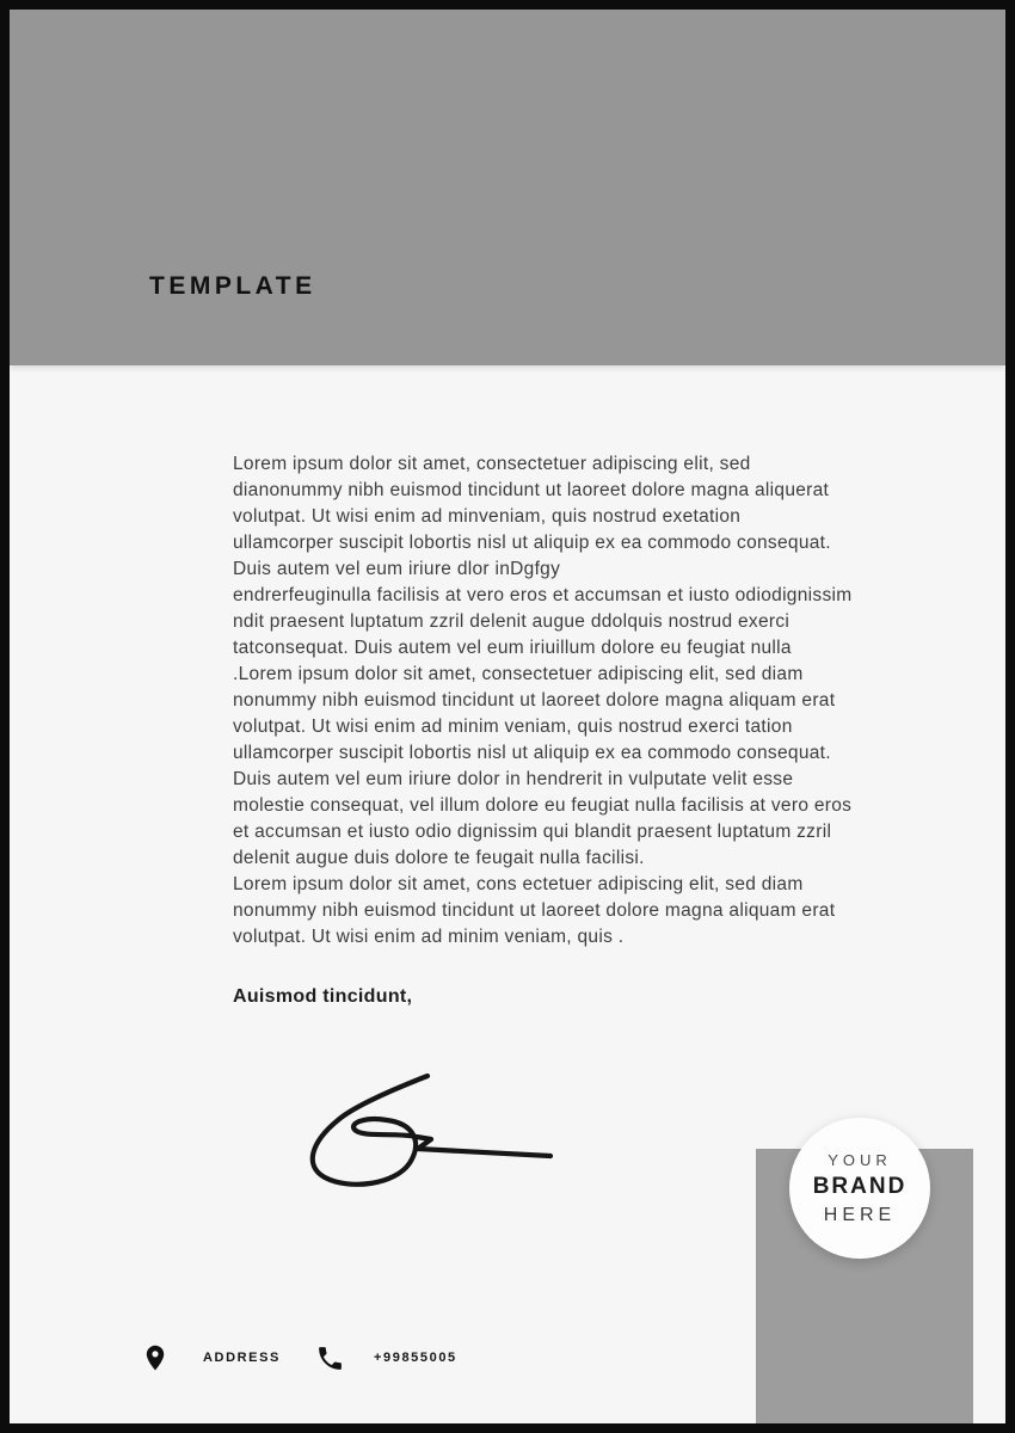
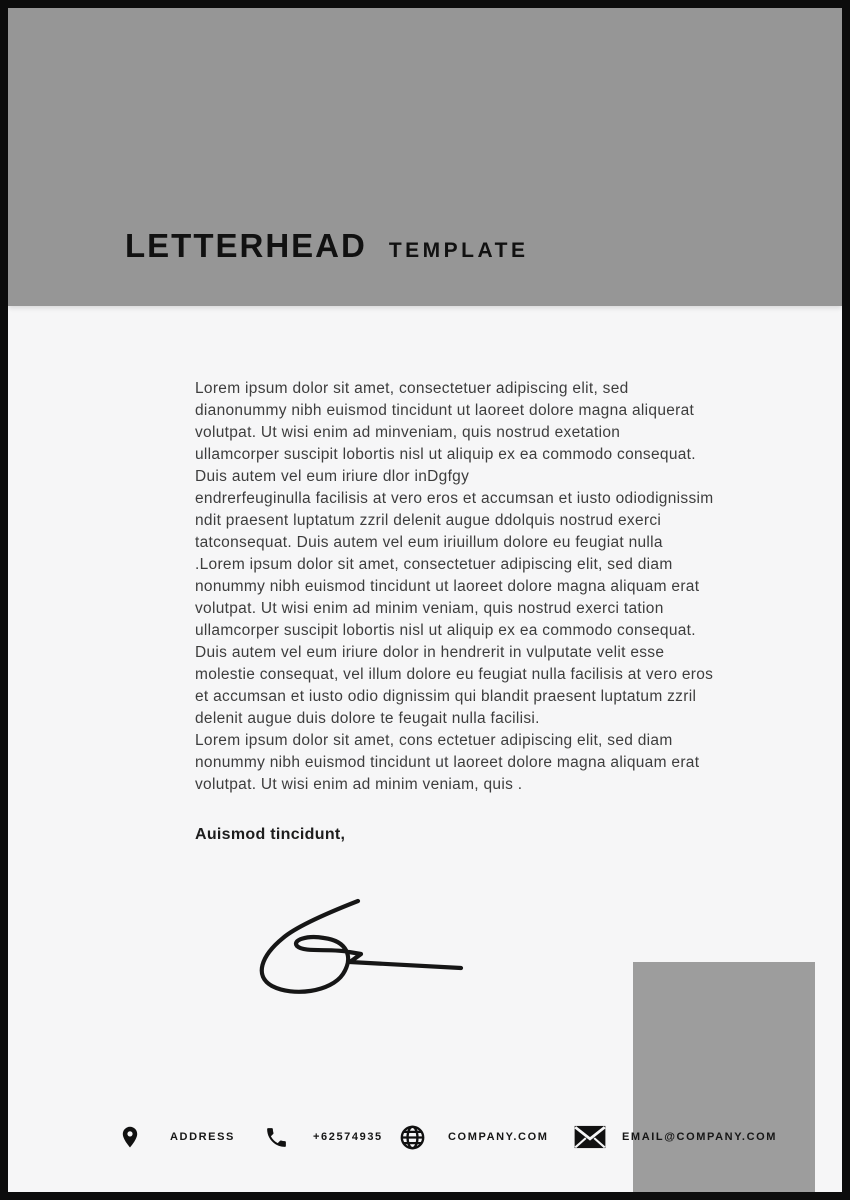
+ LETTERHEAD
  TEMPLATE
  Lorem ipsum dolor sit amet, consectetuer adipiscing elit, sed
  dianonummy nibh euismod tincidunt ut laoreet dolore magna aliquerat
  volutpat. Ut wisi enim ad minveniam, quis nostrud exetation
  ullamcorper suscipit lobortis nisl ut aliquip ex ea commodo consequat.
  Duis autem vel eum iriure dlor inDgfgy
  endrerfeuginulla facilisis at vero eros et accumsan et iusto odiodignissim
  ndit praesent luptatum zzril delenit augue ddolquis nostrud exerci
  tatconsequat. Duis autem vel eum iriuillum dolore eu feugiat nulla
  .Lorem ipsum dolor sit amet, consectetuer adipiscing elit, sed diam
  nonummy nibh euismod tincidunt ut laoreet dolore magna aliquam erat
  volutpat. Ut wisi enim ad minim veniam, quis nostrud exerci tation
  ullamcorper suscipit lobortis nisl ut aliquip ex ea commodo consequat.
  Duis autem vel eum iriure dolor in hendrerit in vulputate velit esse
  molestie consequat, vel illum dolore eu feugiat nulla facilisis at vero eros
  et accumsan et iusto odio dignissim qui blandit praesent luptatum zzril
  delenit augue duis dolore te feugait nulla facilisi.
  Lorem ipsum dolor sit amet, cons ectetuer adipiscing elit, sed diam
  nonummy nibh euismod tincidunt ut laoreet dolore magna aliquam erat
  volutpat. Ut wisi enim ad minim veniam, quis .
  Auismod tincidunt,
- YOUR
- BRAND
- HERE
  ADDRESS
- +99855005
+ +62574935
+ COMPANY.COM
+ EMAIL@COMPANY.COM
